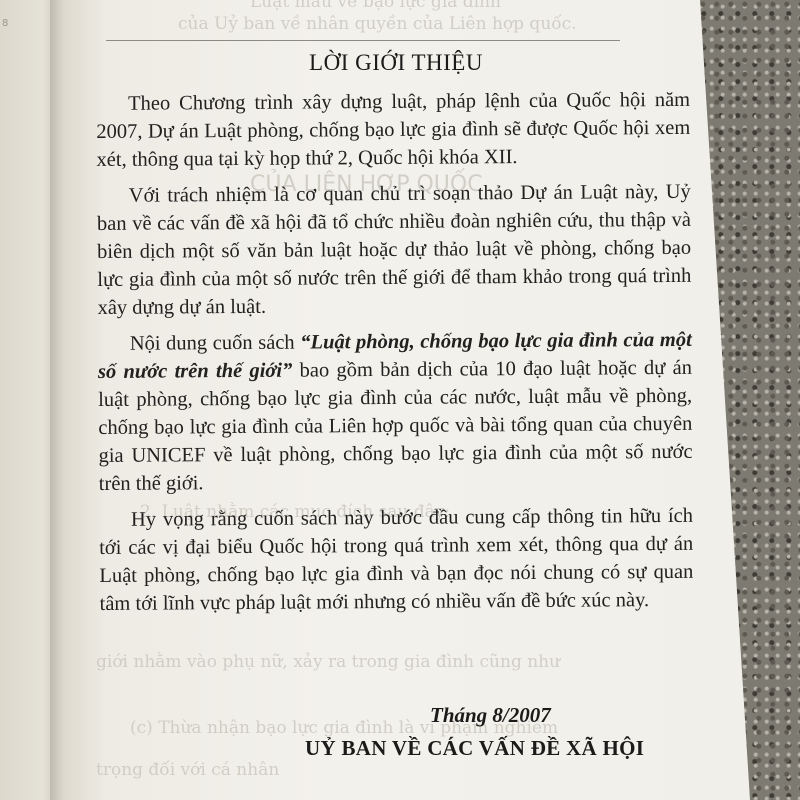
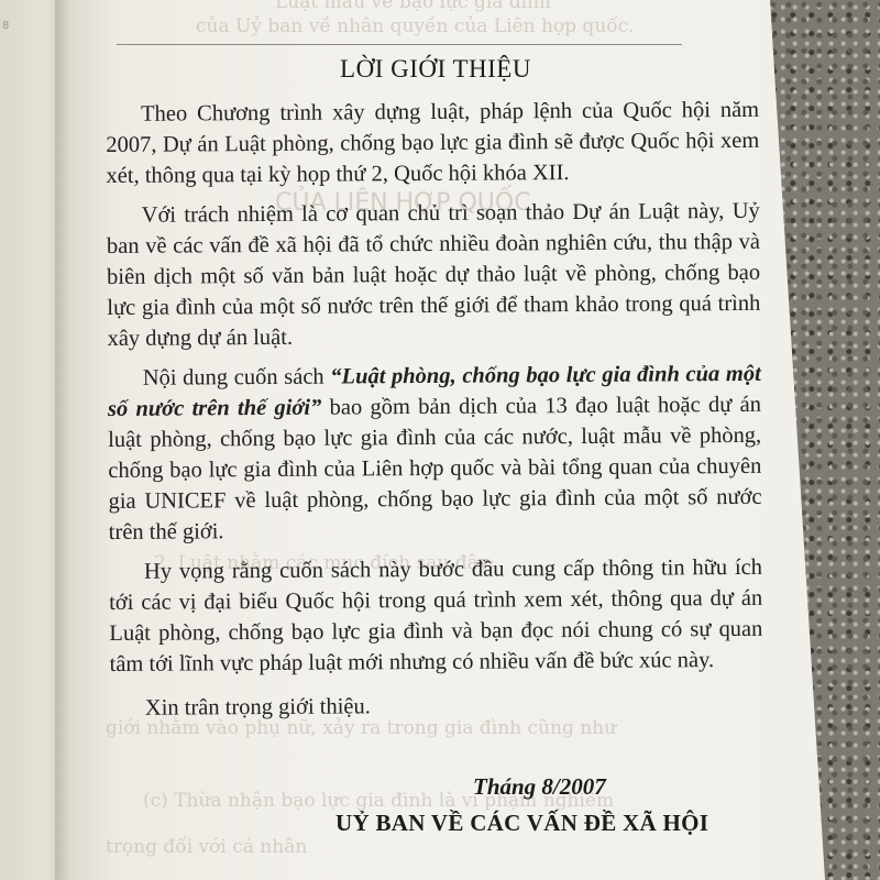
  8
  Luật mẫu về bạo lực gia đình
  của Uỷ ban về nhân quyền của Liên hợp quốc.
  CỦA LIÊN HỢP QUỐC
  2. Luật nhằm các mục đích sau đây:
  giới nhằm vào phụ nữ, xảy ra trong gia đình cũng như
  (c) Thừa nhận bạo lực gia đình là vi phạm nghiêm
  trọng đối với cá nhân
  LỜI GIỚI THIỆU
  Theo Chương trình xây dựng luật, pháp lệnh của Quốc hội năm 2007, Dự án Luật phòng, chống bạo lực gia đình sẽ được Quốc hội xem xét, thông qua tại kỳ họp thứ 2, Quốc hội khóa XII.
  Với trách nhiệm là cơ quan chủ trì soạn thảo Dự án Luật này, Uỷ ban về các vấn đề xã hội đã tổ chức nhiều đoàn nghiên cứu, thu thập và biên dịch một số văn bản luật hoặc dự thảo luật về phòng, chống bạo lực gia đình của một số nước trên thế giới để tham khảo trong quá trình xây dựng dự án luật.
- Nội dung cuốn sách “Luật phòng, chống bạo lực gia đình của một số nước trên thế giới” bao gồm bản dịch của 10 đạo luật hoặc dự án luật phòng, chống bạo lực gia đình của các nước, luật mẫu về phòng, chống bạo lực gia đình của Liên hợp quốc và bài tổng quan của chuyên gia UNICEF về luật phòng, chống bạo lực gia đình của một số nước trên thế giới.
+ Nội dung cuốn sách “Luật phòng, chống bạo lực gia đình của một số nước trên thế giới” bao gồm bản dịch của 13 đạo luật hoặc dự án luật phòng, chống bạo lực gia đình của các nước, luật mẫu về phòng, chống bạo lực gia đình của Liên hợp quốc và bài tổng quan của chuyên gia UNICEF về luật phòng, chống bạo lực gia đình của một số nước trên thế giới.
  Hy vọng rằng cuốn sách này bước đầu cung cấp thông tin hữu ích tới các vị đại biểu Quốc hội trong quá trình xem xét, thông qua dự án Luật phòng, chống bạo lực gia đình và bạn đọc nói chung có sự quan tâm tới lĩnh vực pháp luật mới nhưng có nhiều vấn đề bức xúc này.
+ Xin trân trọng giới thiệu.
  Tháng 8/2007
  UỶ BAN VỀ CÁC VẤN ĐỀ XÃ HỘI
